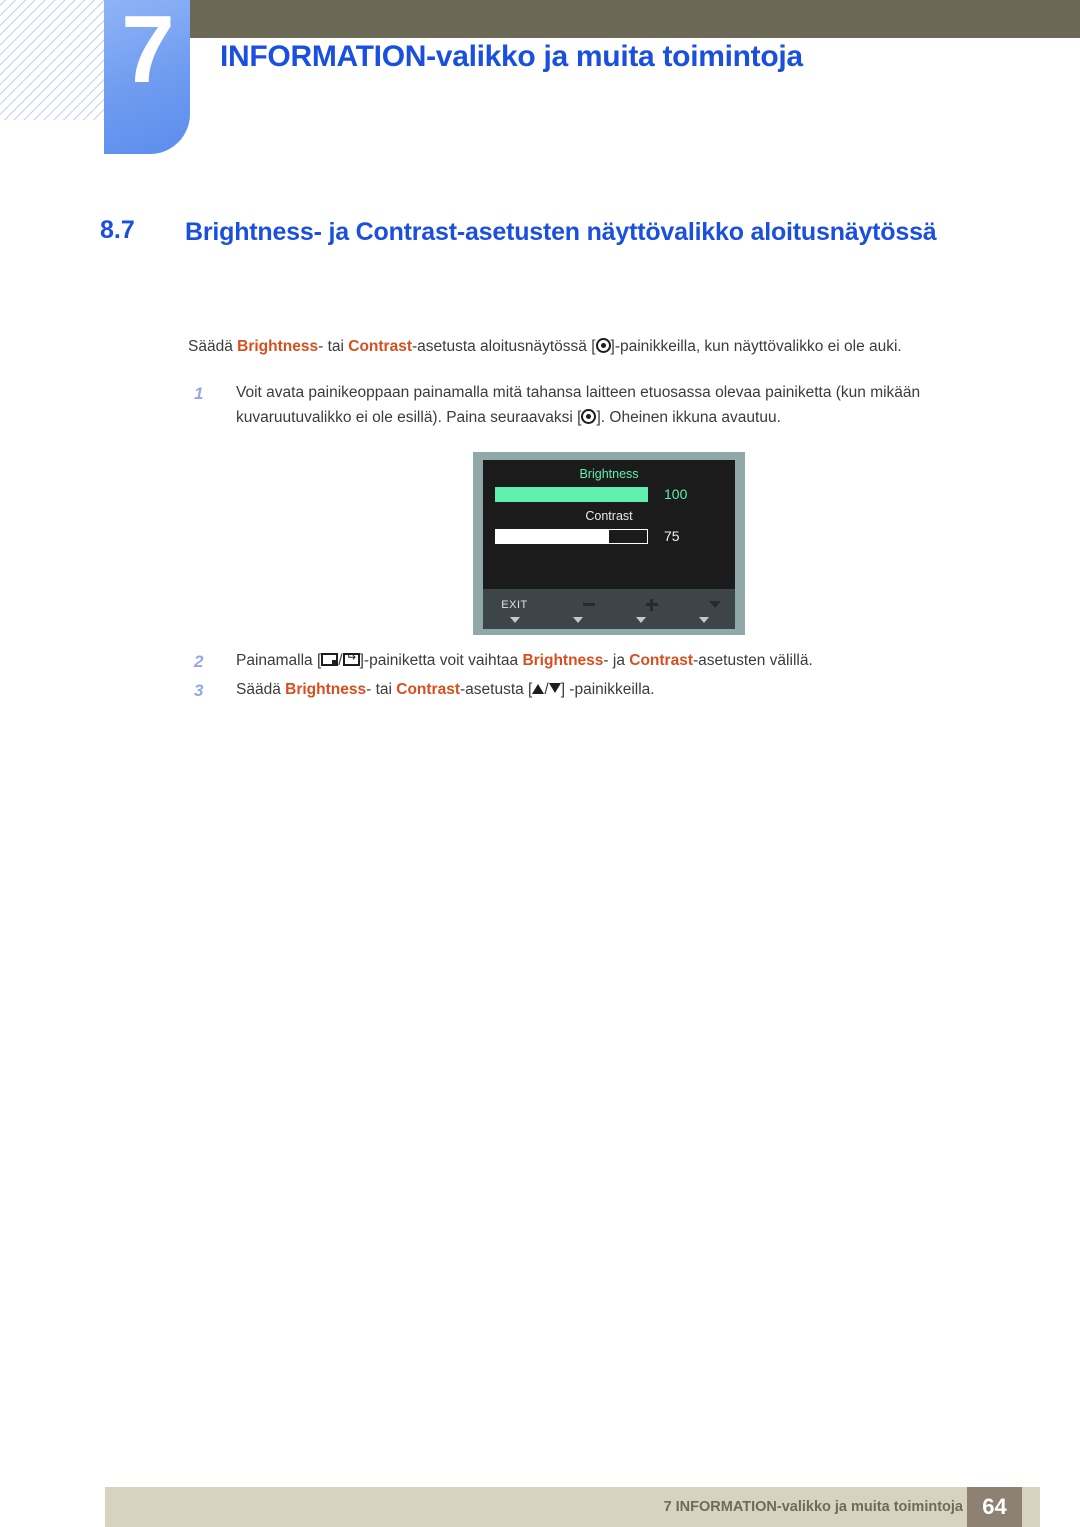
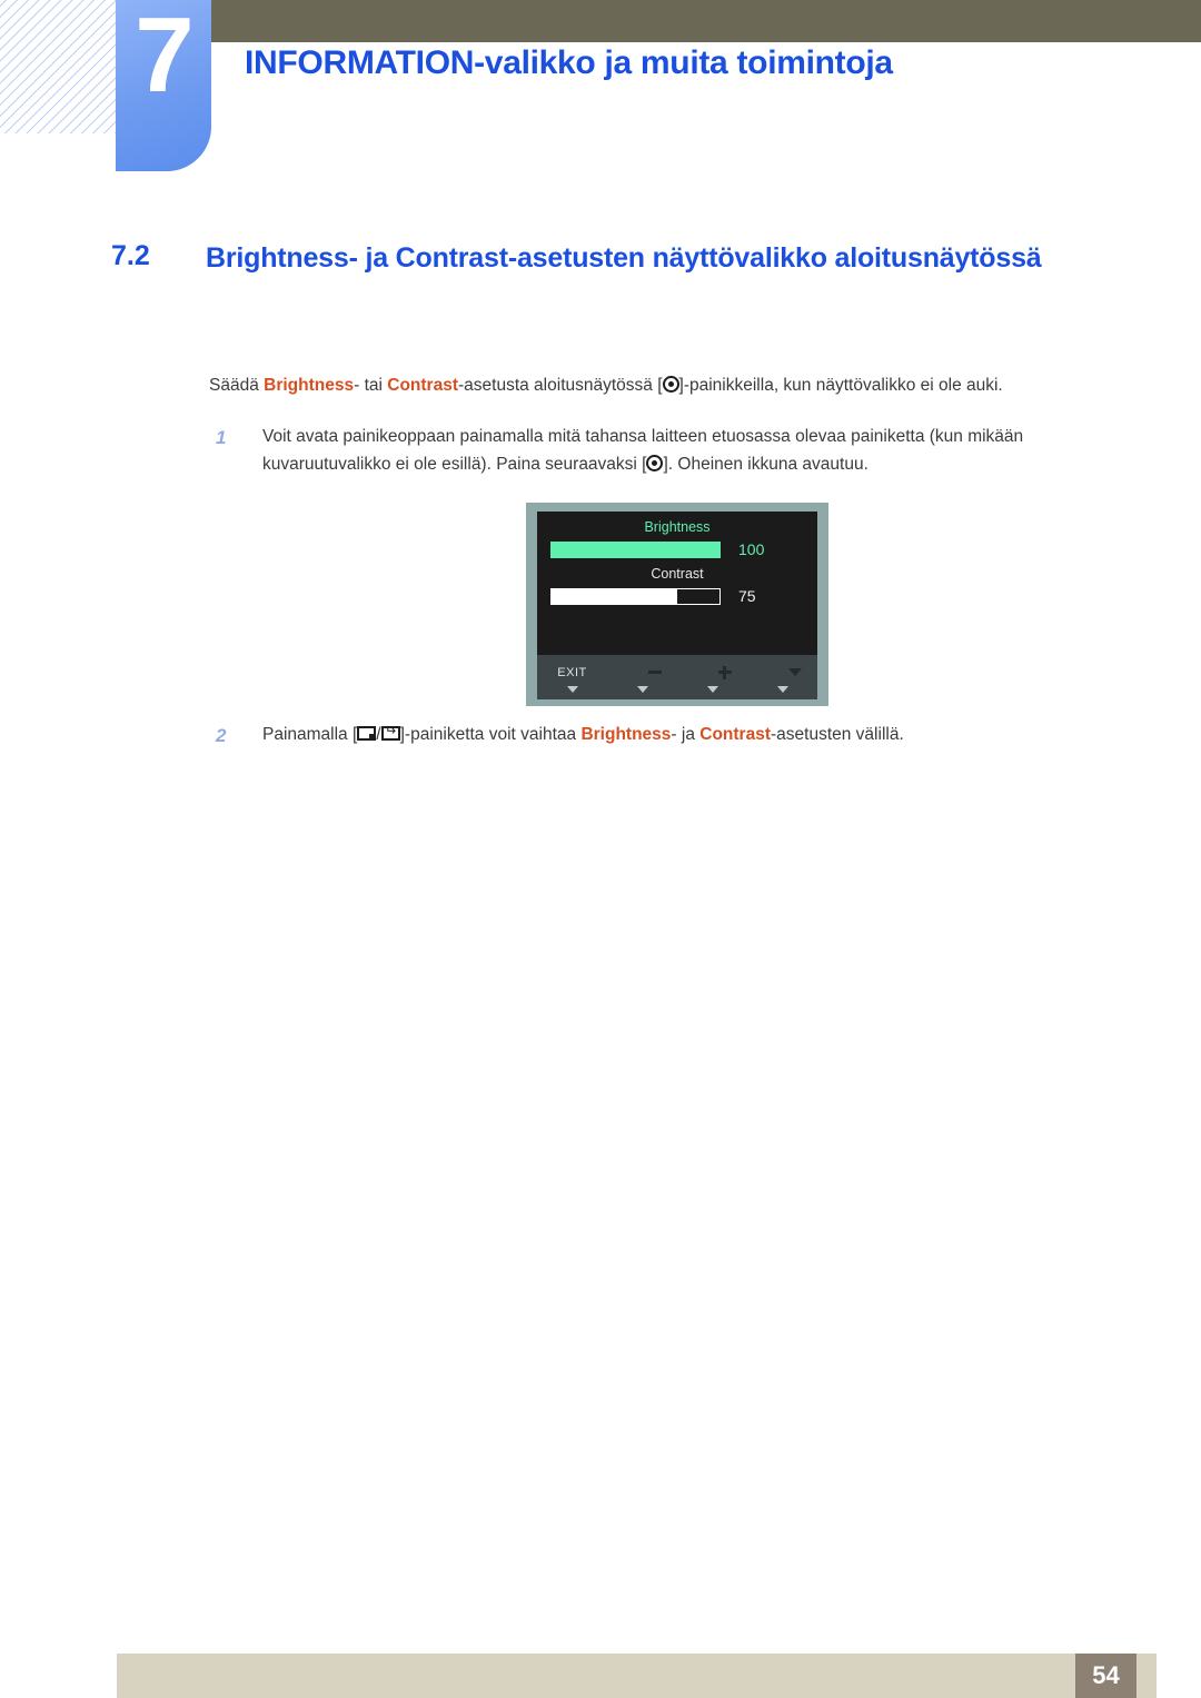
  7
  INFORMATION-valikko ja muita toimintoja
- 8.7
+ 7.2
  Brightness- ja Contrast-asetusten näyttövalikko aloitusnäytössä
  Säädä Brightness- tai Contrast-asetusta aloitusnäytössä [ ]-painikkeilla, kun näyttövalikko ei ole auki.
  1
  Voit avata painikeoppaan painamalla mitä tahansa laitteen etuosassa olevaa painiketta (kun mikään kuvaruutuvalikko ei ole esillä). Paina seuraavaksi [ ]. Oheinen ikkuna avautuu.
  Brightness
  100
  Contrast
  75
  EXIT
  2
  Painamalla [ / ]-painiketta voit vaihtaa Brightness- ja Contrast-asetusten välillä.
- 3
- Säädä Brightness- tai Contrast-asetusta [ / ] -painikkeilla.
- 7 INFORMATION-valikko ja muita toimintoja
- 64
+ 54
